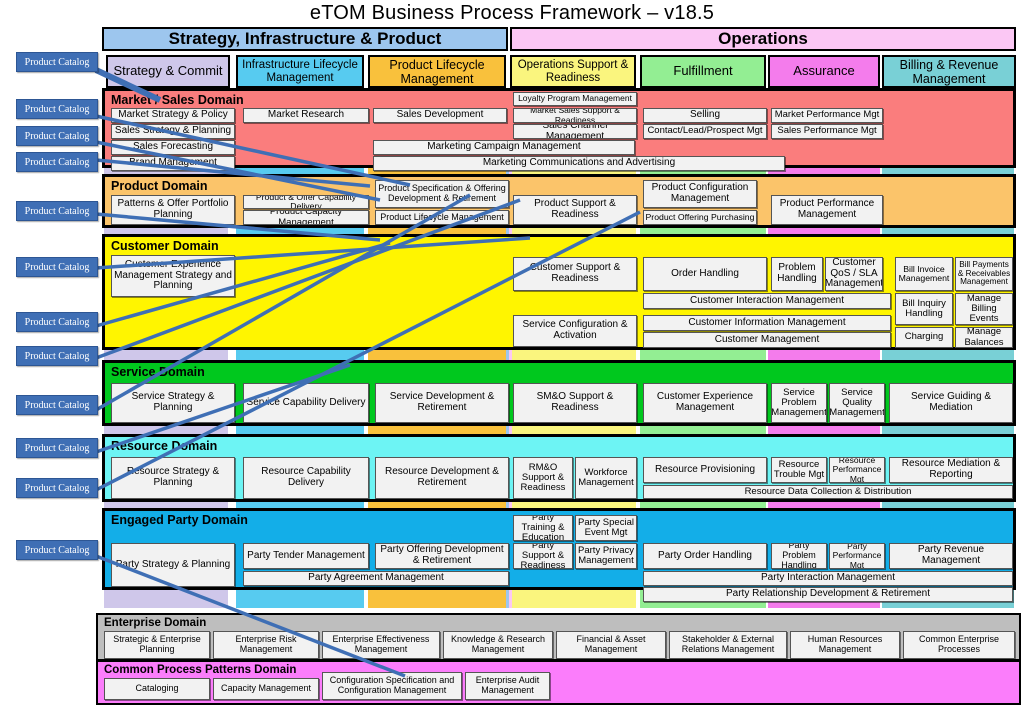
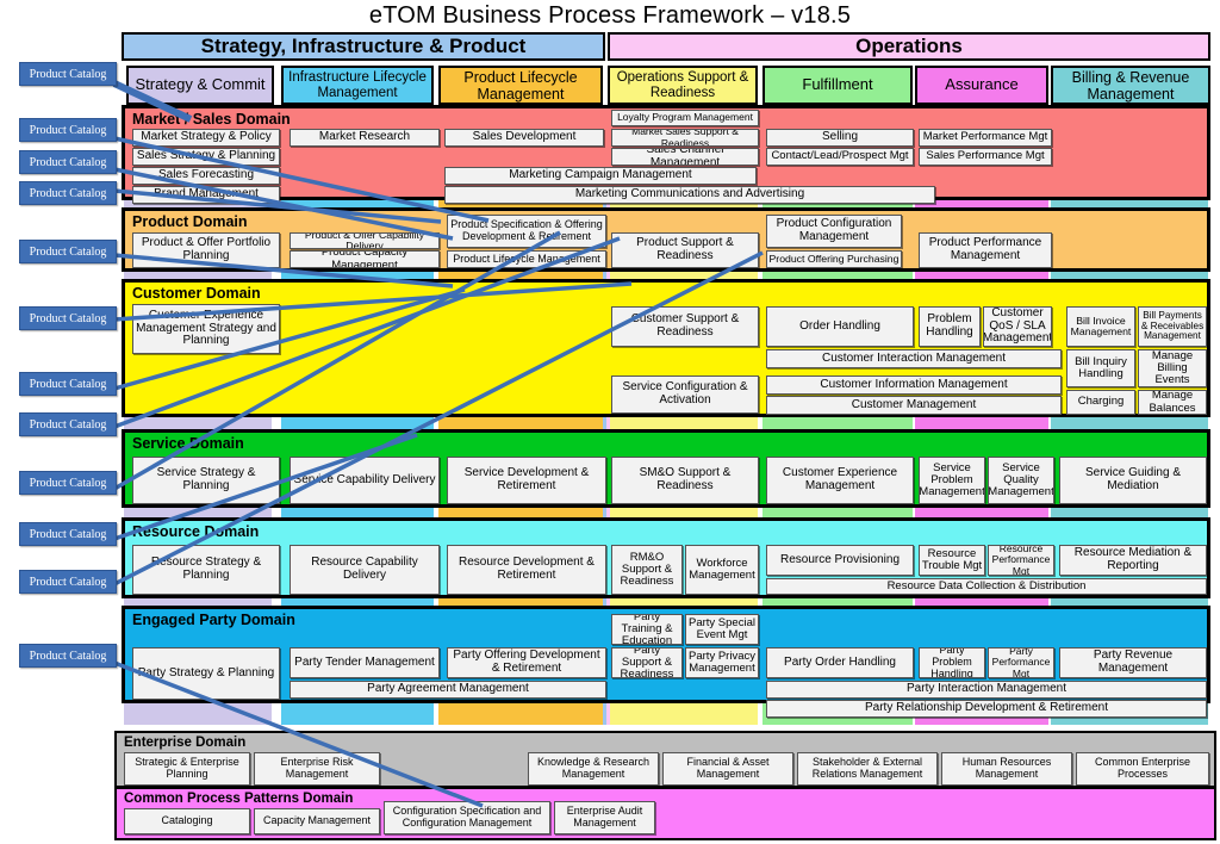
  eTOM Business Process Framework – v18.5
  Strategy, Infrastructure & Product
  Operations
  Strategy & Commit
  Infrastructure Lifecycle Management
  Product Lifecycle Management
  Operations Support & Readiness
  Fulfillment
  Assurance
  Billing & Revenue Management
  Market Sales Domain
  Market Strategy & Policy
  Sales Strgy & Planning
  Sales Forecasting
  and Managent
  Market Research
  Sales Development
  Marketing Campaign Management
  Marketing Communications and Advertising
  Loyalty Program Management
  Market Sales Support & Readiness
  Sales Channel Management
  Selling
  Contact/Lead/Prospect Mgt
  Market Performance Mgt
  Sales Performance Mgt
  Product Domain
- Patterns & Offer Portfolio Planning
+ Product & Offer Portfolio Planning
  Product & Offer Capability Delivery
  Product Capacity Management
  Product Specification & Offering Development & Rerement
  Product Lifecle Manement
  Product Support & Readiness
  Product Configuration Management
  Product Offering Purchasing
  Product Performance Management
  Customer Domain
  xperience Management Strategy and Planning
  ustomer Support & Readiness
  Service Configuration & Activation
  Order Handling
  Problem Handling
  Customer QoS / SLA Management
  Customer Interaction Management
  Customer Information Management
  Customer Management
  Bill Invoice Management
  Bill Inquiry Handling
  Charging
  Bill Payments & Receivables Management
  Manage Billing Events
  Manage Balances
  Serviceomain
  Service Strategy & Planning
  Sere Capability Delivery
  Service Development & Retirement
  SM&O Support & Readiness
  Customer Experience Management
  Service Problem Management
  Service Quality Management
  Service Guiding & Mediation
  esource Dmain
  esource Strategy & Planning
  Resource Capability Delivery
  Resource Development & Retirement
  RM&O Support & Readiness
  Workforce Management
  Resource Provisioning
  Resource Trouble Mgt
  Resource Performance Mgt
  Resource Mediation & Reporting
  Resource Data Collection & Distribution
  Engaged Party Domain
  arty Strategy & Planning
  Party Tender Management
  Party Offering Development & Retirement
  Party Agreement Management
  Party Training & Education
  Party Support & Readiness
  Party Special Event Mgt
  Party Privacy Management
  Party Order Handling
  Party Problem Handling
  Party Performance Mgt
  Party Revenue Management
  Party Interaction Management
  Party Relationship Development & Retirement
  Enterprise Domain
  Strategic & Enterprise Planning
  Enterprise Risk Management
- Enterprise Effectiveness Management
  Knowledge & Research Management
  Financial & Asset Management
  Stakeholder & External Relations Management
  Human Resources Management
  Common Enterprise Processes
  Common Process Patterns Domain
  Cataloging
  Capacity Management
  Configuration Specification and Configuration Management
  Enterprise Audit Management
  Product Catalog
  Product Catalog
  Product Catalog
  Product Catalog
  Product Catalog
  Product Catalog
  Product Catalog
  Product Catalog
  Product Catalog
  Product Catalog
  Product Catalog
  Product Catalog
